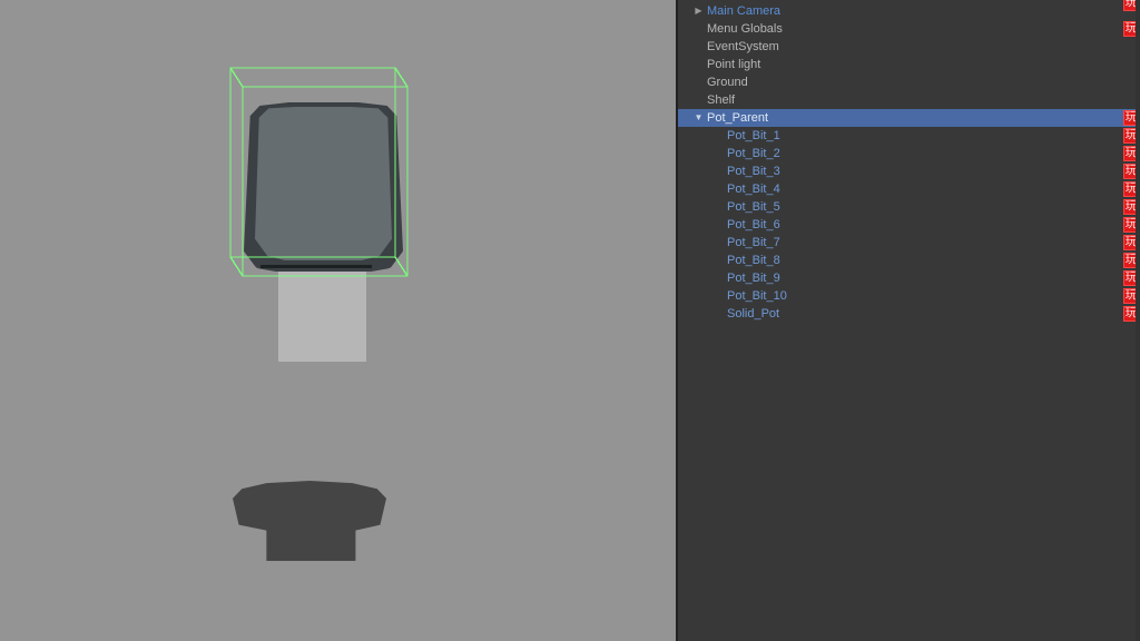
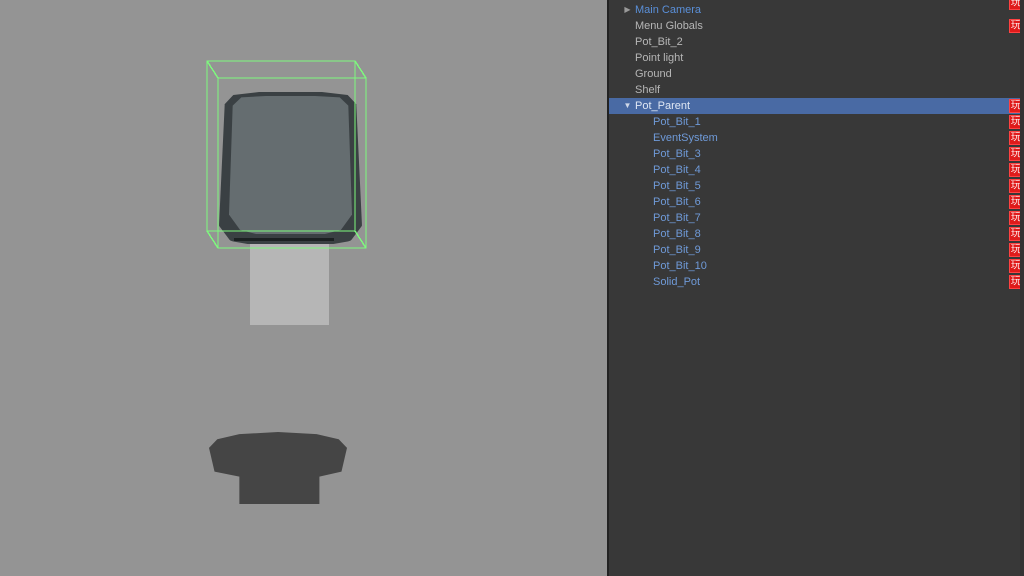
  ▶
  Main Camera
  玩
  Menu Globals
  玩
- EventSystem
+ Pot_Bit_2
  Point light
  Ground
  Shelf
  ▼
  Pot_Parent
  玩
  Pot_Bit_1
  玩
- Pot_Bit_2
+ EventSystem
  玩
  Pot_Bit_3
  玩
  Pot_Bit_4
  玩
  Pot_Bit_5
  玩
  Pot_Bit_6
  玩
  Pot_Bit_7
  玩
  Pot_Bit_8
  玩
  Pot_Bit_9
  玩
  Pot_Bit_10
  玩
  Solid_Pot
  玩
